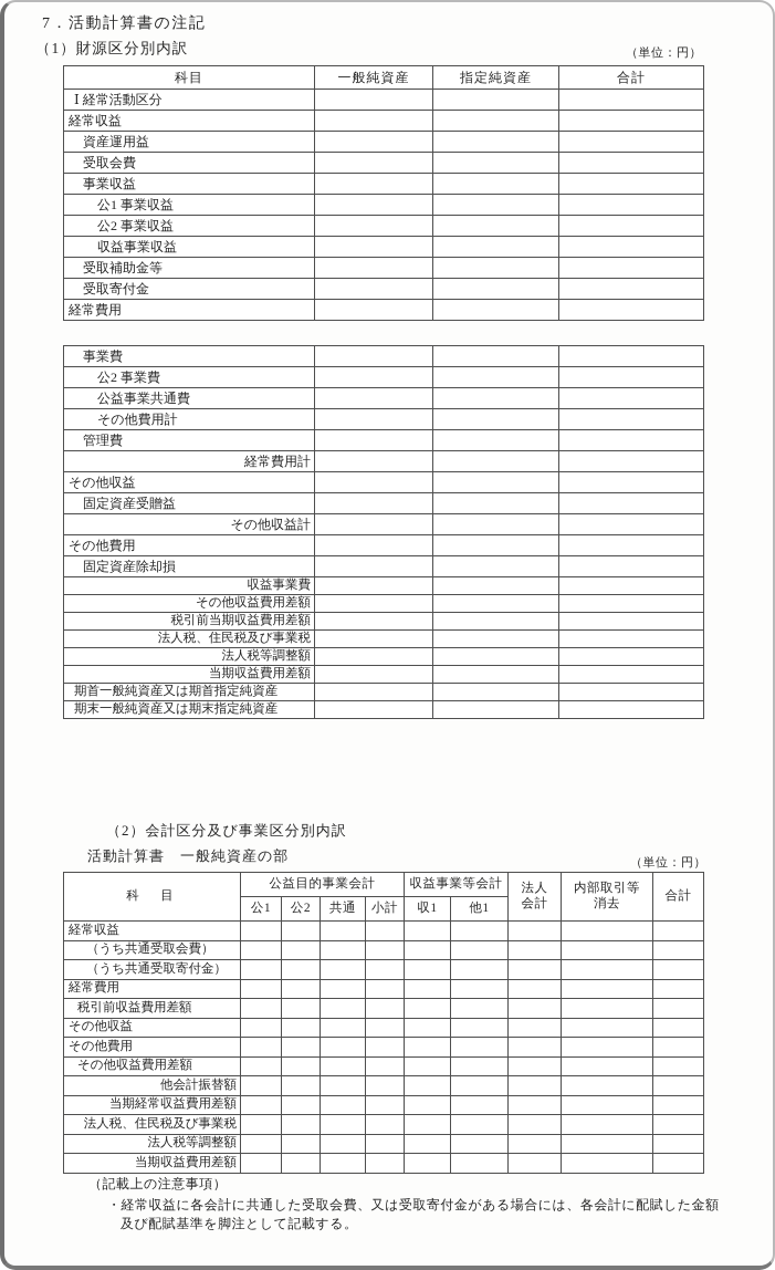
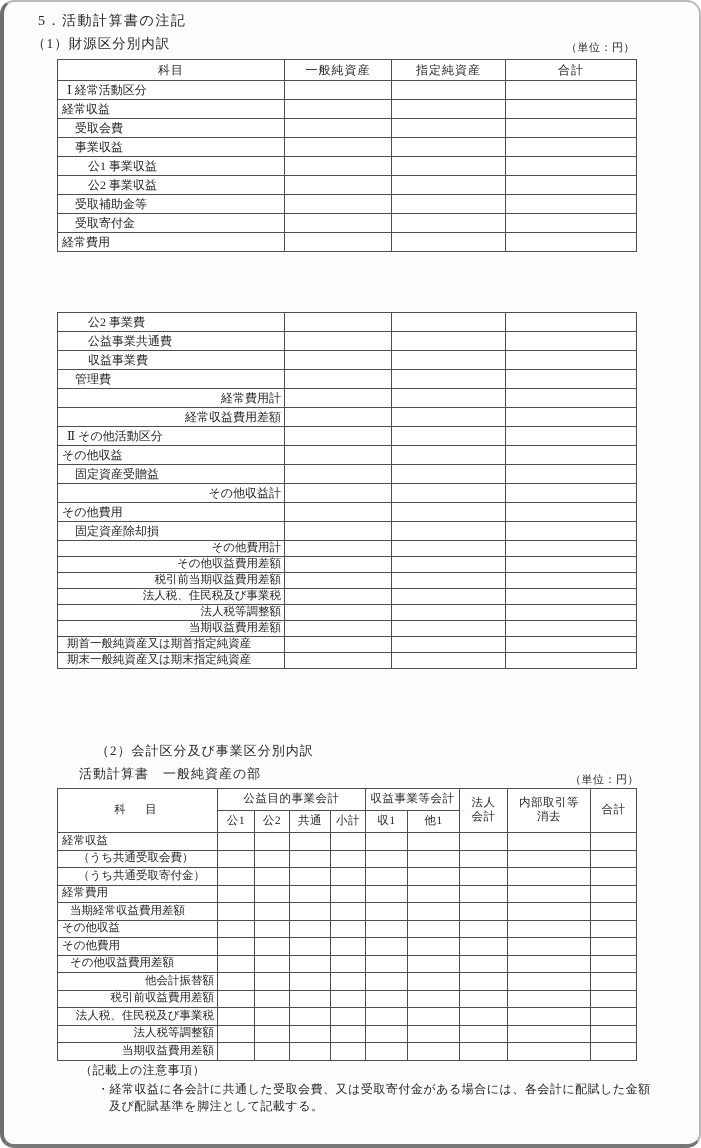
- 7．活動計算書の注記
+ 5．活動計算書の注記
  （1）財源区分別内訳
  （単位：円）
  科目	一般純資産	指定純資産	合計
  Ⅰ 経常活動区分
  経常収益
- 資産運用益
  受取会費
  事業収益
  公1 事業収益
  公2 事業収益
- 収益事業収益
  受取補助金等
  受取寄付金
  経常費用
- 事業費
  公2 事業費
  公益事業共通費
- その他費用計
+ 収益事業費
  管理費
  経常費用計
+ 経常収益費用差額
+ Ⅱ その他活動区分
  その他収益
  固定資産受贈益
  その他収益計
  その他費用
  固定資産除却損
- 収益事業費
+ その他費用計
  その他収益費用差額
  税引前当期収益費用差額
  法人税、住民税及び事業税
  法人税等調整額
  当期収益費用差額
  期首一般純資産又は期首指定純資産
  期末一般純資産又は期末指定純資産
  （2）会計区分及び事業区分別内訳
  活動計算書 一般純資産の部
  （単位：円）
  科 目	公益目的事業会計	収益事業等会計	法人会計	内部取引等消去	合計
  公1	公2	共通	小計	収1	他1
  経常収益
  （うち共通受取会費）
  （うち共通受取寄付金）
  経常費用
- 税引前収益費用差額
+ 当期経常収益費用差額
  その他収益
  その他費用
  その他収益費用差額
  他会計振替額
- 当期経常収益費用差額
+ 税引前収益費用差額
  法人税、住民税及び事業税
  法人税等調整額
  当期収益費用差額
  （記載上の注意事項）
  ・経常収益に各会計に共通した受取会費、又は受取寄付金がある場合には、各会計に配賦した金額及び配賦基準を脚注として記載する。
